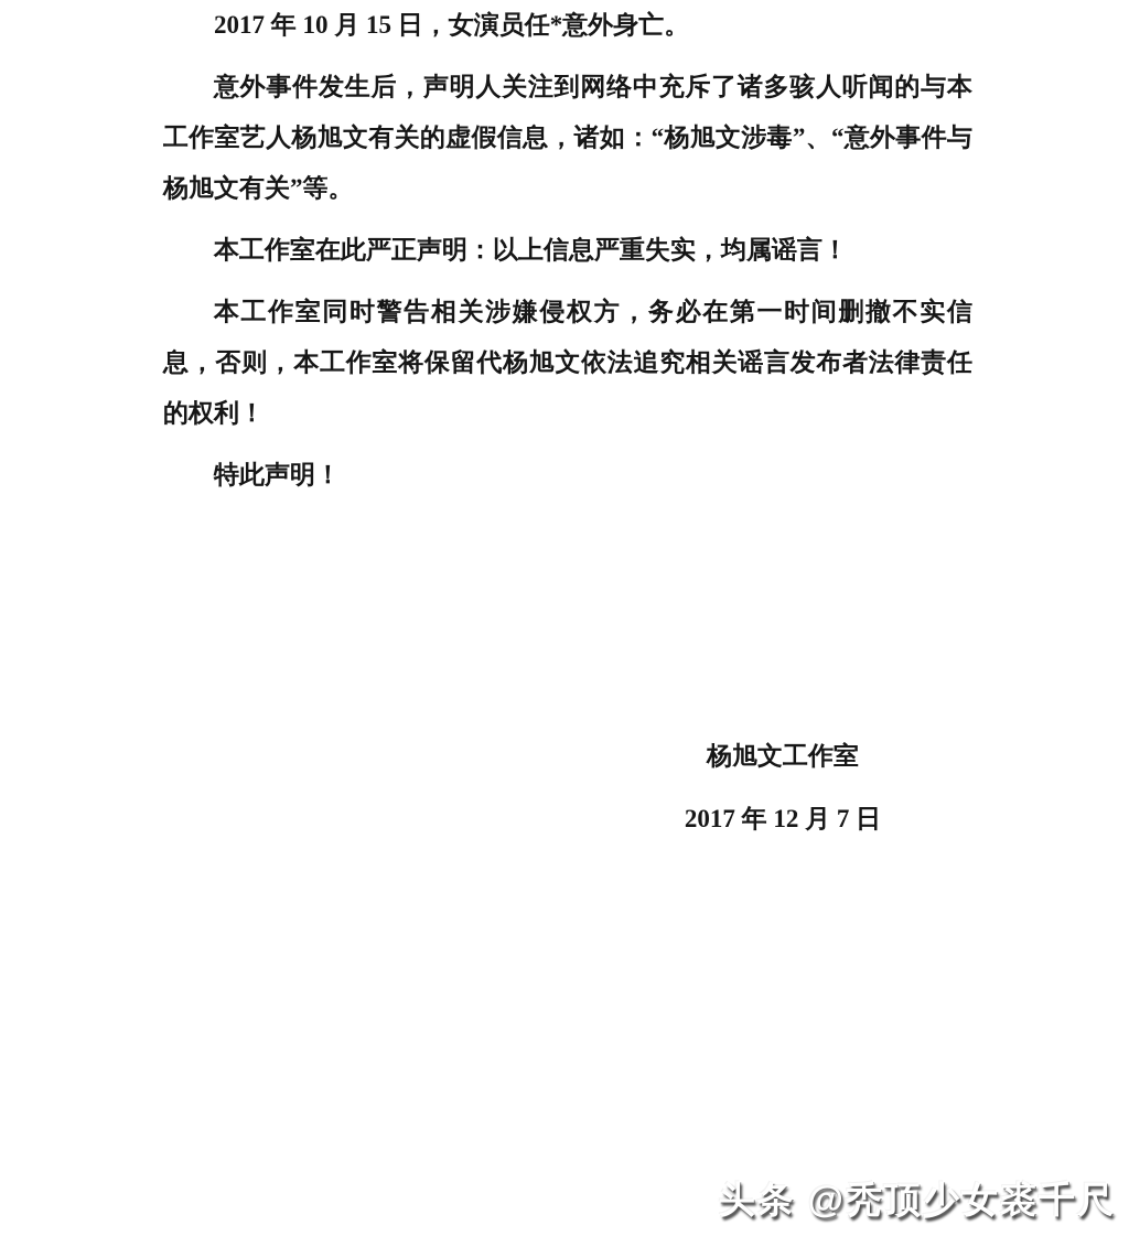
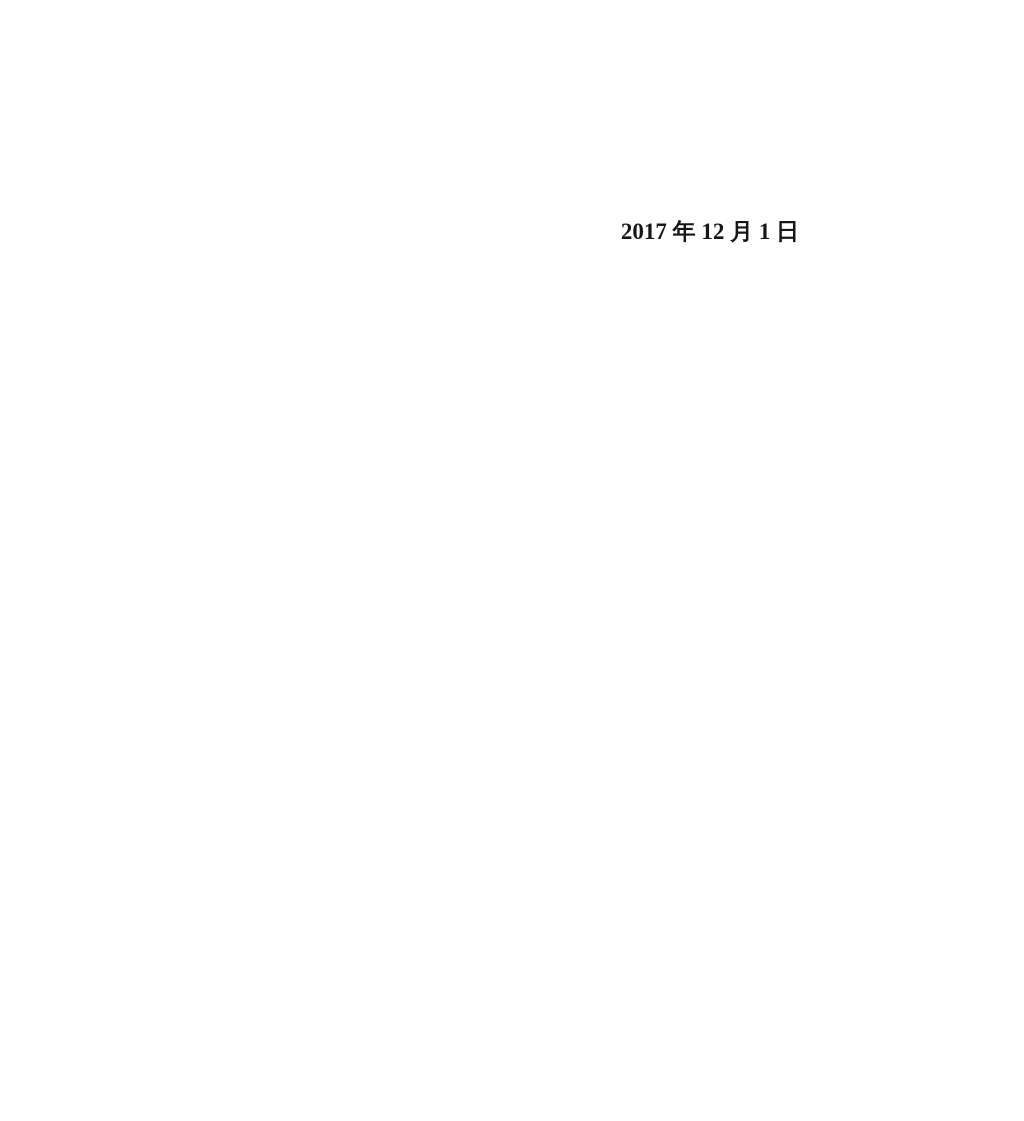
- 2017 年 10 月 15 日，女演员任*意外身亡。
- 意外事件发生后，声明人关注到网络中充斥了诸多骇人听闻的与本工作室艺人杨旭文有关的虚假信息，诸如：“杨旭文涉毒”、“意外事件与杨旭文有关”等。
- 本工作室在此严正声明：以上信息严重失实，均属谣言！
- 本工作室同时警告相关涉嫌侵权方，务必在第一时间删撤不实信息，否则，本工作室将保留代杨旭文依法追究相关谣言发布者法律责任的权利！
- 特此声明！
- 杨旭文工作室
- 2017 年 12 月 7 日
+ 2017 年 12 月 1 日
- 头条 @秃顶少女裘千尺
